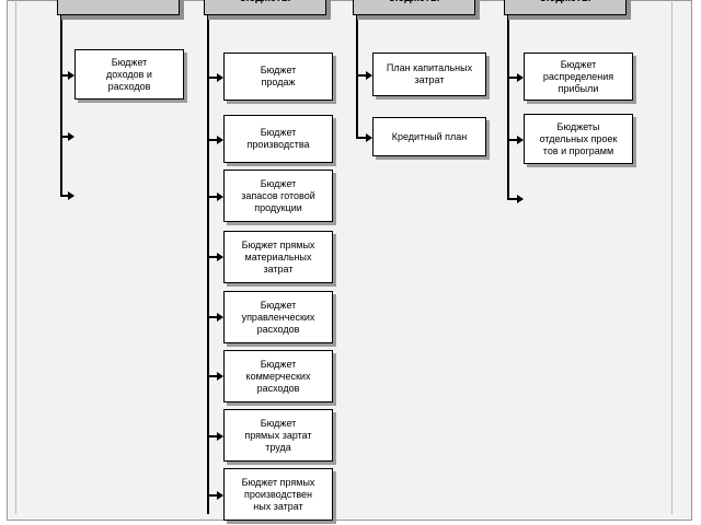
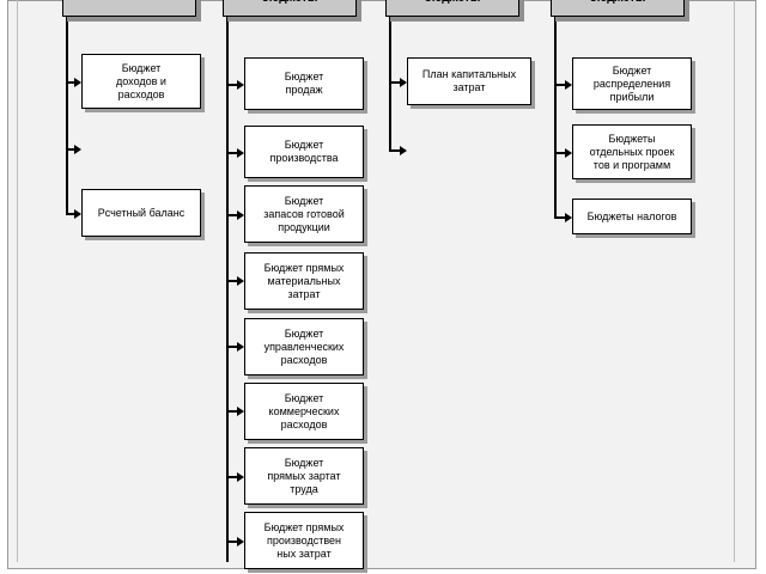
  Бюджет
  доходов и
  расходов
+ Рсчетный баланс
  Бюджет
  продаж
  Бюджет
  производства
  Бюджет
  запасов готовой
  продукции
  Бюджет прямых
  материальных
  затрат
  Бюджет
  управленческих
  расходов
  Бюджет
  коммерческих
  расходов
  Бюджет
  прямых зартат
  труда
  Бюджет прямых
  производствен
  ных затрат
  План капитальных
  затрат
- Кредитный план
  Бюджет
  распределения
  прибыли
  Бюджеты
  отдельных проек
  тов и программ
+ Бюджеты налогов
